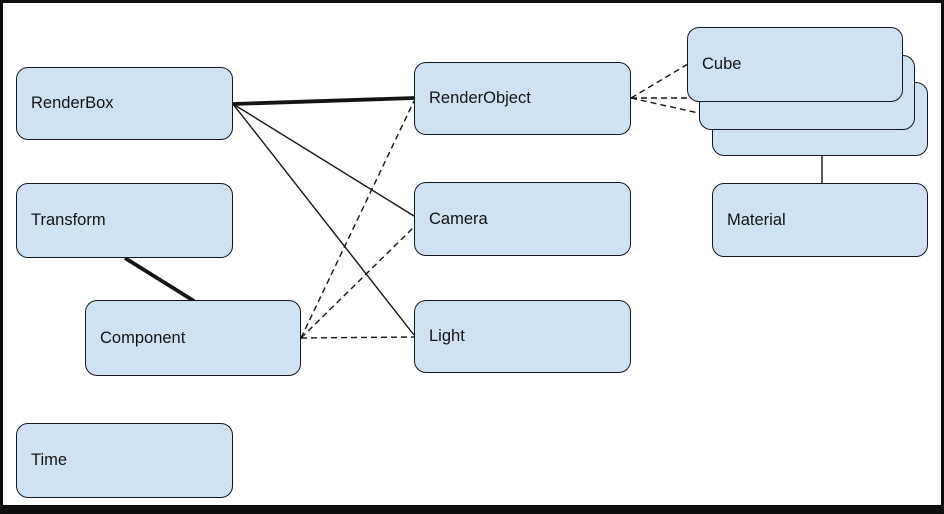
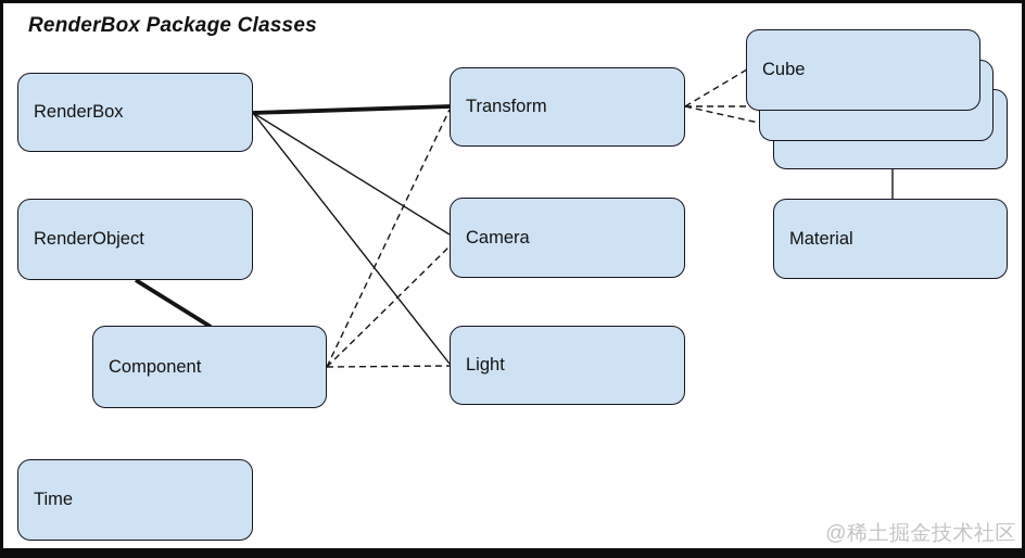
+ RenderBox Package Classes
  Cube
  RenderBox
- Transform
+ RenderObject
  Component
  Time
- RenderObject
+ Transform
  Camera
  Light
  Material
+ @稀土掘金技术社区
